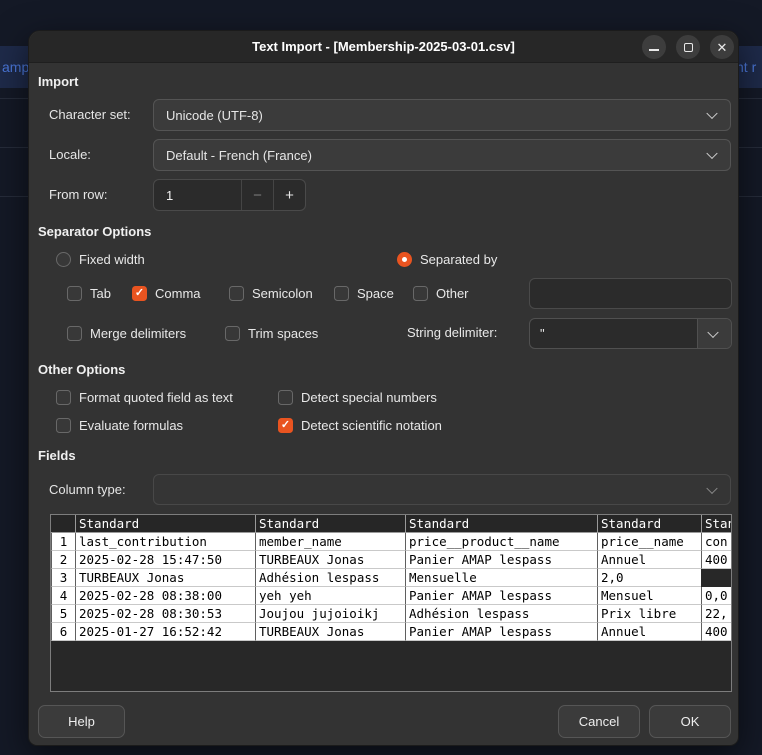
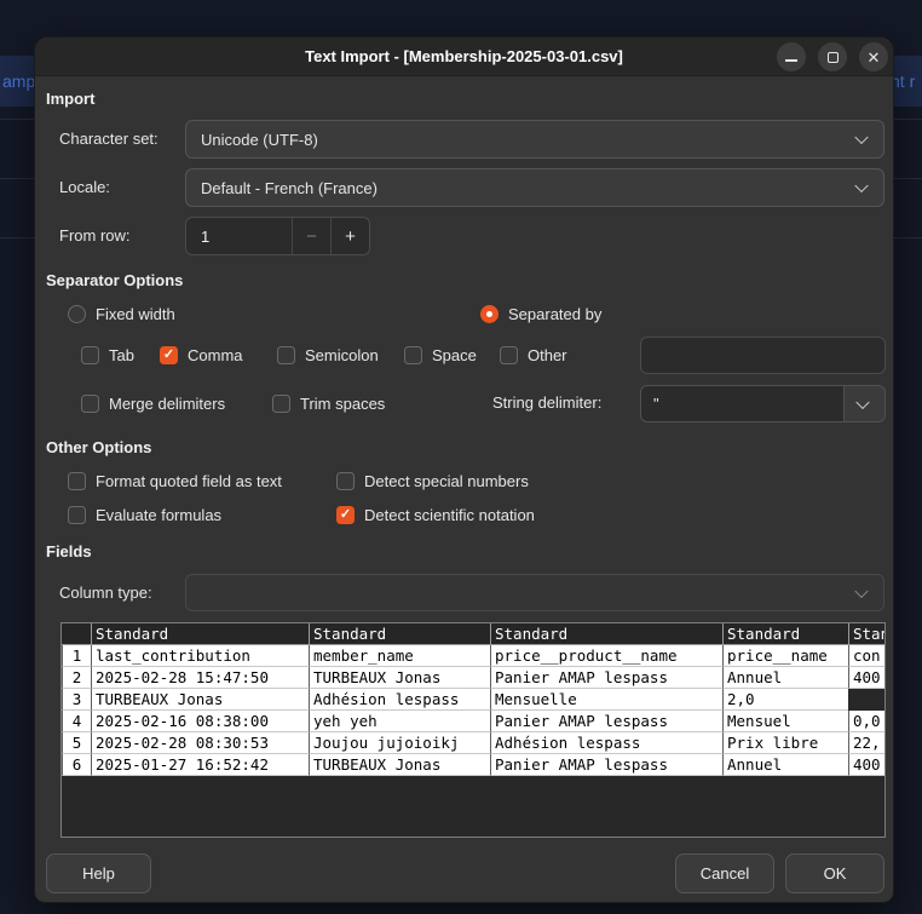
  amp
  nt r
  Text Import - [Membership-2025-03-01.csv]
  ✕
  Import
  Character set:
  Unicode (UTF-8)
  Locale:
  Default - French (France)
  From row:
  1
  −
  +
  Separator Options
  Fixed width
  Separated by
  Tab
  ✓
  Comma
  Semicolon
  Space
  Other
  Merge delimiters
  Trim spaces
  String delimiter:
  "
  Other Options
  Format quoted field as text
  Detect special numbers
  Evaluate formulas
  ✓
  Detect scientific notation
  Fields
  Column type:
  Standard
  Standard
  Standard
  Standard
  1
  last_contribution
  member_name
  price__product__name
  price__name
  con
  2
  2025-02-28 15:47:50
  TURBEAUX Jonas
  Panier AMAP lespass
  Annuel
  400
  3
  TURBEAUX Jonas
  Adhésion lespass
  Mensuelle
  2,0
  4
- 2025-02-28 08:38:00
+ 2025-02-16 08:38:00
  yeh yeh
  Panier AMAP lespass
  Mensuel
  0,0
  5
  2025-02-28 08:30:53
  Joujou jujoioikj
  Adhésion lespass
  Prix libre
  22,
  6
  2025-01-27 16:52:42
  TURBEAUX Jonas
  Panier AMAP lespass
  Annuel
  400
  Help
  Cancel
  OK
